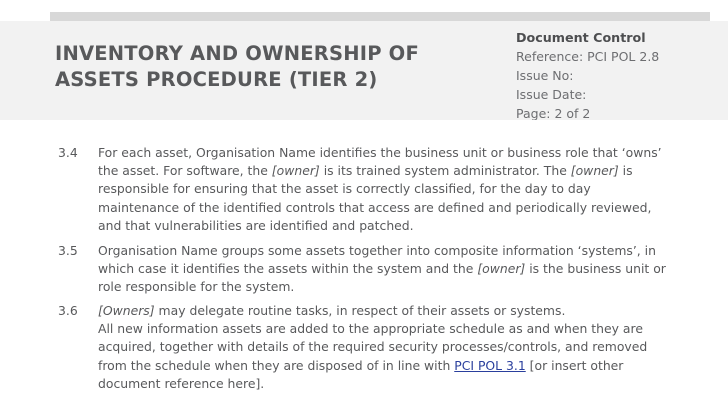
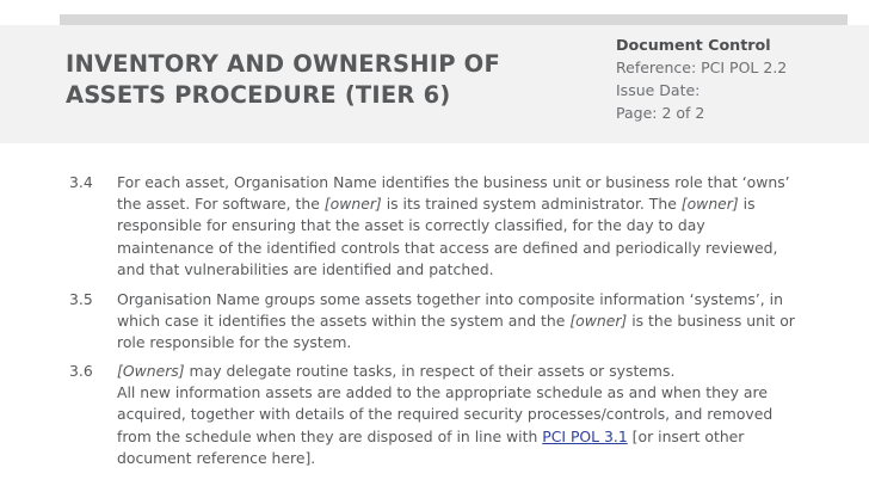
- INVENTORY AND OWNERSHIP OF ASSETS PROCEDURE (TIER 2)
+ INVENTORY AND OWNERSHIP OF ASSETS PROCEDURE (TIER 6)
  Document Control
- Reference: PCI POL 2.8
+ Reference: PCI POL 2.2
- Issue No:
  Issue Date:
  Page: 2 of 2
  3.4
  For each asset, Organisation Name identifies the business unit or business role that ‘owns’ the asset. For software, the [owner] is its trained system administrator. The [owner] is responsible for ensuring that the asset is correctly classified, for the day to day maintenance of the identified controls that access are defined and periodically reviewed, and that vulnerabilities are identified and patched.
  3.5
  Organisation Name groups some assets together into composite information ‘systems’, in which case it identifies the assets within the system and the [owner] is the business unit or role responsible for the system.
  3.6
  [Owners] may delegate routine tasks, in respect of their assets or systems.
  All new information assets are added to the appropriate schedule as and when they are acquired, together with details of the required security processes/controls, and removed from the schedule when they are disposed of in line with PCI POL 3.1 [or insert other document reference here].
